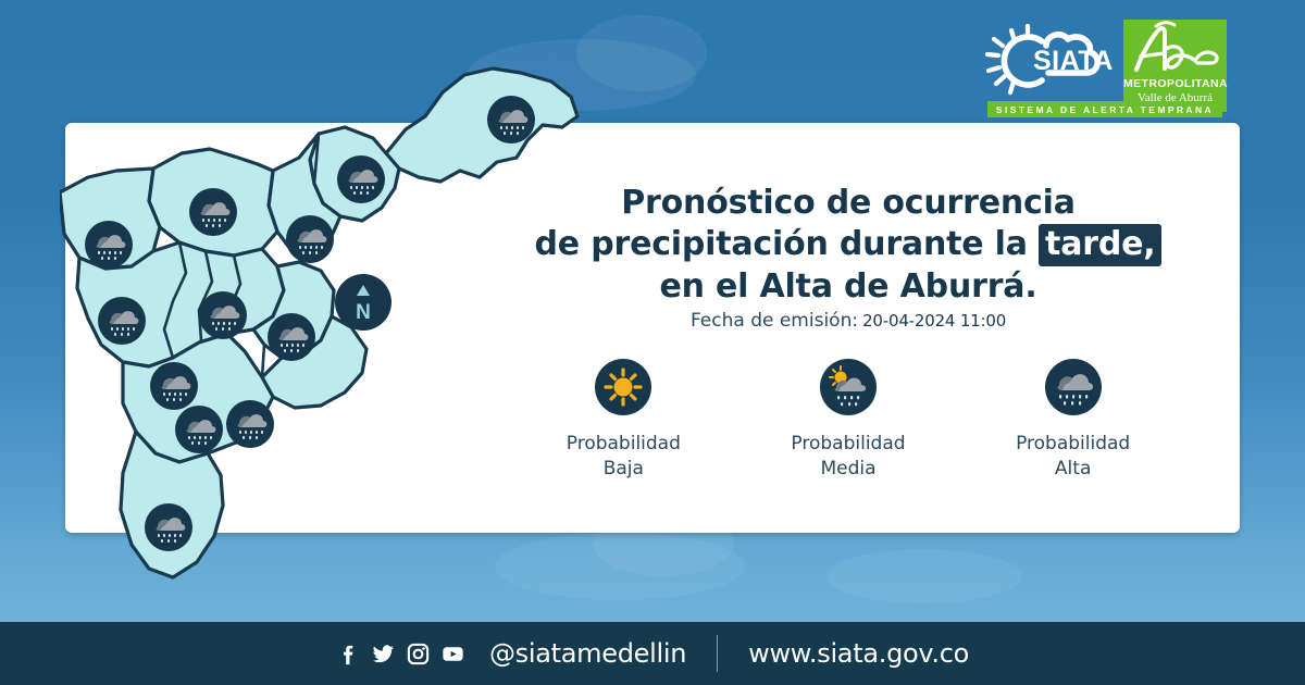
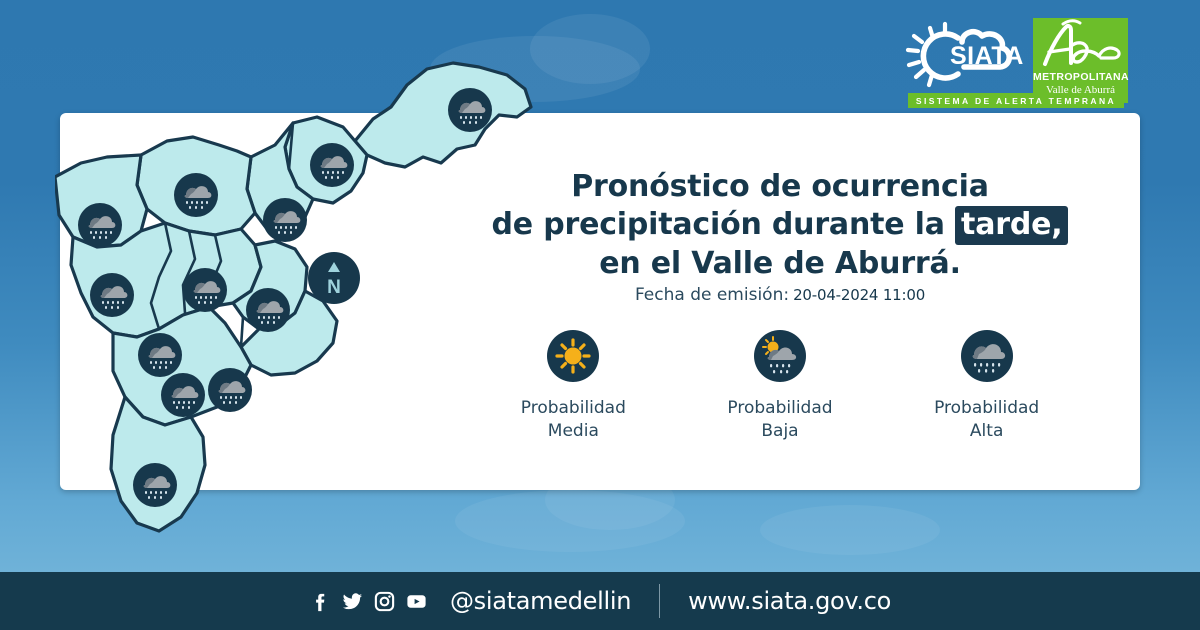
  SIATA
  METROPOLITANA
  Valle de Aburrá
  SISTEMA DE ALERTA TEMPRANA
  N
  Pronóstico de ocurrencia
  de precipitación durante la tarde,
- en el Alta de Aburrá.
+ en el Valle de Aburrá.
  Fecha de emisión: 20-04-2024 11:00
  Probabilidad
- Baja
+ Media
  Probabilidad
- Media
+ Baja
  Probabilidad
  Alta
  @siatamedellin
  www.siata.gov.co
